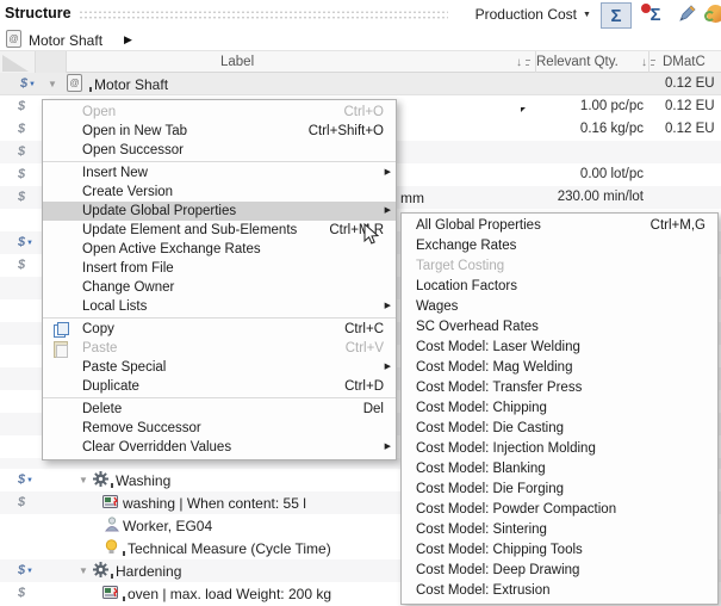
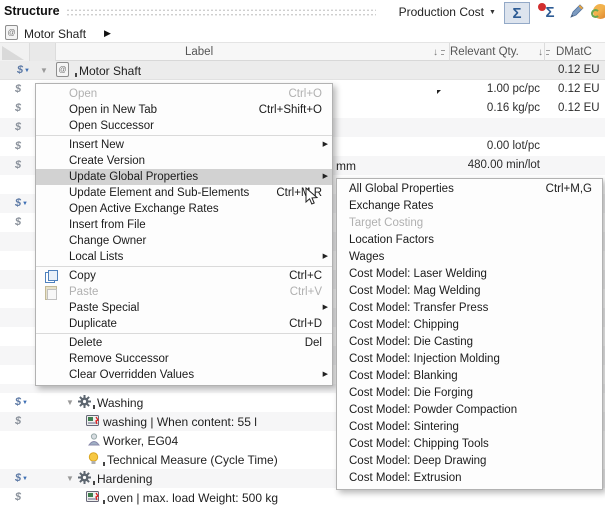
  Structure
  Production Cost
  Σ
  Σ
  @
  Motor Shaft
  ▶
  Label
  ↓
  Relevant Qty.
  ↓
  DMatC
  $
  ▼
  @
  Motor Shaft
  0.12 EU
  $
  1.00 pc/pc
  0.12 EU
  $
  0.16 kg/pc
  0.12 EU
  $
  $
  0.00 lot/pc
  $
  mm
- 230.00 min/lot
+ 480.00 min/lot
  $
  $
  $
  ▼
  Washing
  $
  washing | When content: 55 l
  Worker, EG04
  Technical Measure (Cycle Time)
  $
  ▼
  Hardening
  $
- oven | max. load Weight: 200 kg
+ oven | max. load Weight: 500 kg
  Open
  Ctrl+O
  Open in New Tab
  Ctrl+Shift+O
  Open Successor
  Insert New
  Create Version
  Update Global Properties
  Update Element and Sub-Elements
  Ctrl+R
  Open Active Exchange Rates
  Insert from File
  Change Owner
  Local Lists
  Copy
  Ctrl+C
  Paste
  Ctrl+V
  Paste Special
  Duplicate
  Ctrl+D
  Delete
  Del
  Remove Successor
  Clear Overridden Values
  All Global Properties
  Ctrl+M,G
  Exchange Rates
  Target Costing
  Location Factors
  Wages
- SC Overhead Rates
  Cost Model: Laser Welding
  Cost Model: Mag Welding
  Cost Model: Transfer Press
  Cost Model: Chipping
  Cost Model: Die Casting
  Cost Model: Injection Molding
  Cost Model: Blanking
  Cost Model: Die Forging
  Cost Model: Powder Compaction
  Cost Model: Sintering
  Cost Model: Chipping Tools
  Cost Model: Deep Drawing
  Cost Model: Extrusion
